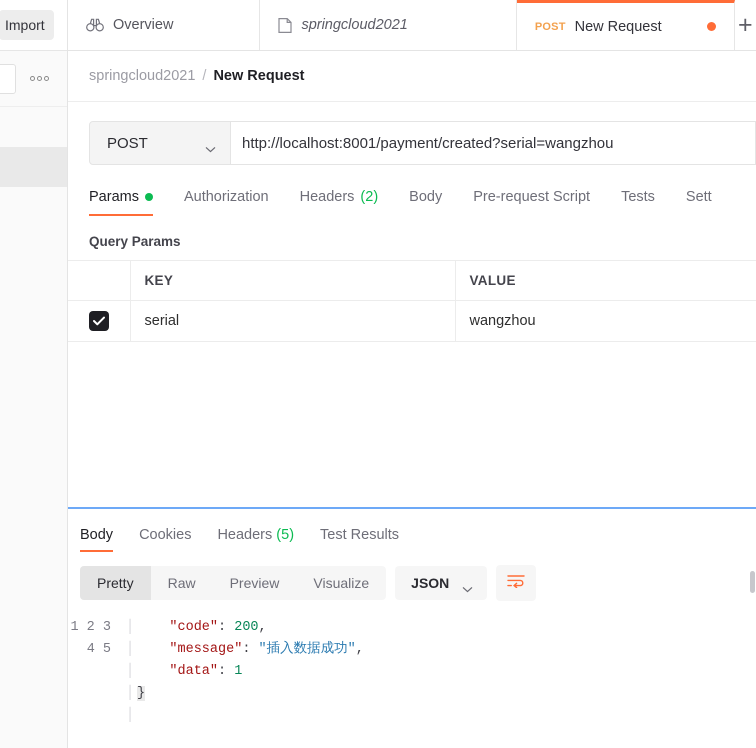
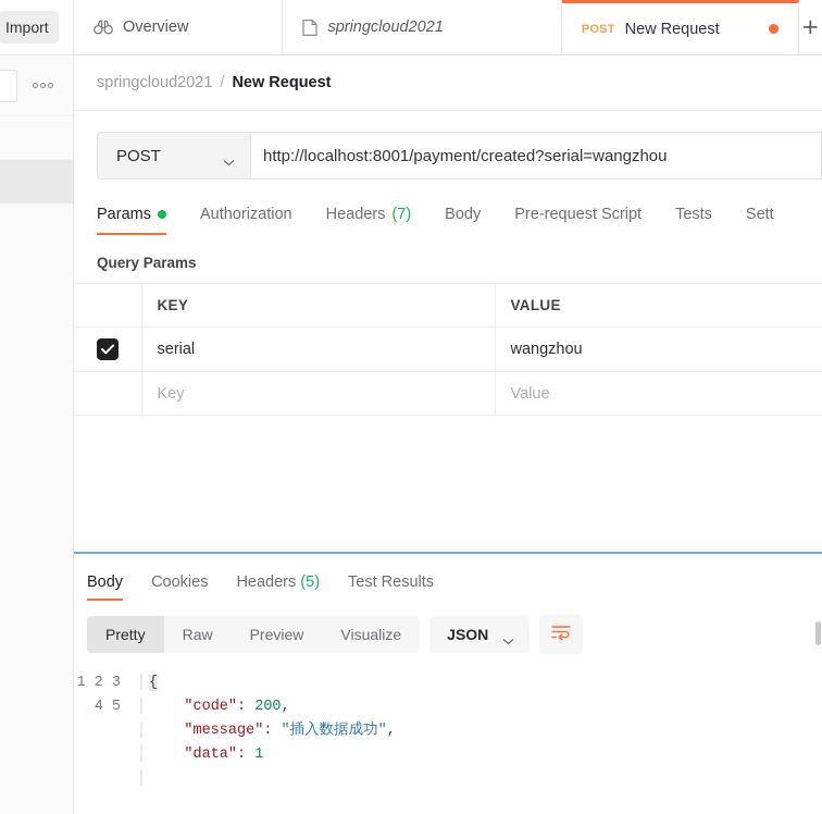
  Import
  Overview
  springcloud2021
  POST
  New Request
  +
  springcloud2021
  /
  New Request
  POST
  http://localhost:8001/payment/created?serial=wangzhou
  Params
  Authorization
  Headers
- (2)
+ (7)
  Body
  Pre-request Script
  Tests
  Sett
  Query Params
  	KEY	VALUE
  	serial	wangzhou
+ 	Key	Value
  Body
  Cookies
  Headers (5)
  Test Results
  Pretty
  Raw
  Preview
  Visualize
  JSON
  1 2 3 4 5
+ {
  "code": 200,
  "message": "插入数据成功",
  "data": 1
- }
